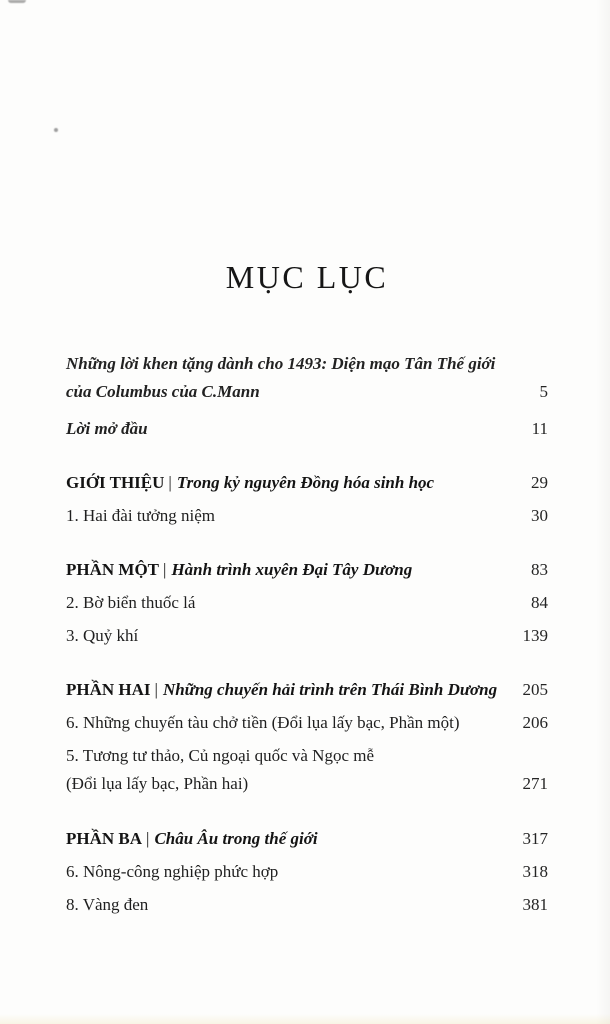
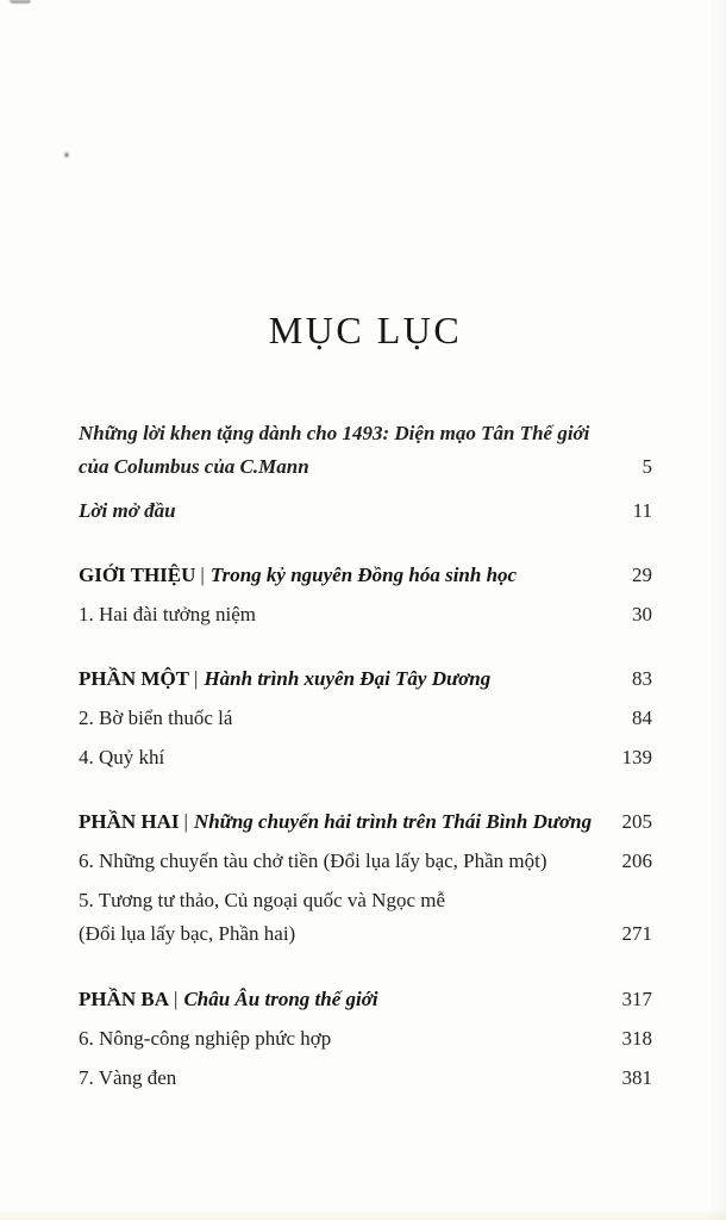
  MỤC LỤC
  Những lời khen tặng dành cho 1493: Diện mạo Tân Thế giới
  của Columbus của C.Mann
  5
  Lời mở đầu
  11
  GIỚI THIỆU | Trong kỷ nguyên Đồng hóa sinh học
  29
  1. Hai đài tưởng niệm
  30
  PHẦN MỘT | Hành trình xuyên Đại Tây Dương
  83
  2. Bờ biển thuốc lá
  84
- 3. Quỷ khí
+ 4. Quỷ khí
  139
  PHẦN HAI | Những chuyến hải trình trên Thái Bình Dương
  205
  6. Những chuyến tàu chở tiền (Đổi lụa lấy bạc, Phần một)
  206
  5. Tương tư thảo, Củ ngoại quốc và Ngọc mễ
  (Đổi lụa lấy bạc, Phần hai)
  271
  PHẦN BA | Châu Âu trong thế giới
  317
  6. Nông-công nghiệp phức hợp
  318
- 8. Vàng đen
+ 7. Vàng đen
  381
